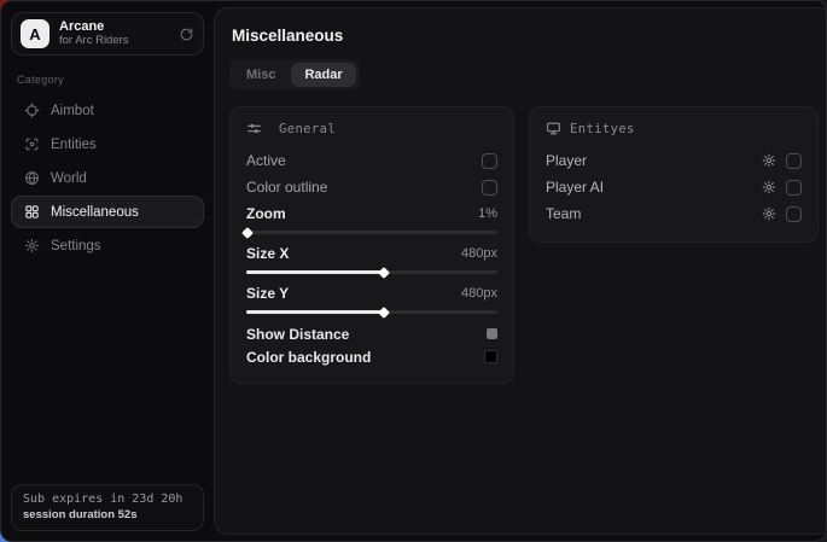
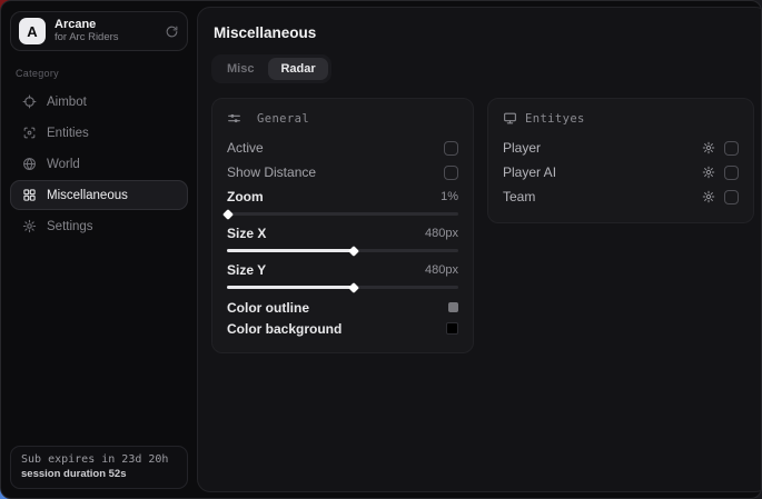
  A
  Arcane
  for Arc Riders
  Category
  Aimbot
  Entities
  World
  Miscellaneous
  Settings
  Sub expires in 23d 20h
  session duration 52s
  Miscellaneous
  Misc
  Radar
  General
  Active
- Color outline
+ Show Distance
  Zoom
  1%
  Size X
  480px
  Size Y
  480px
- Show Distance
+ Color outline
  Color background
  Entityes
  Player
  Player AI
  Team
